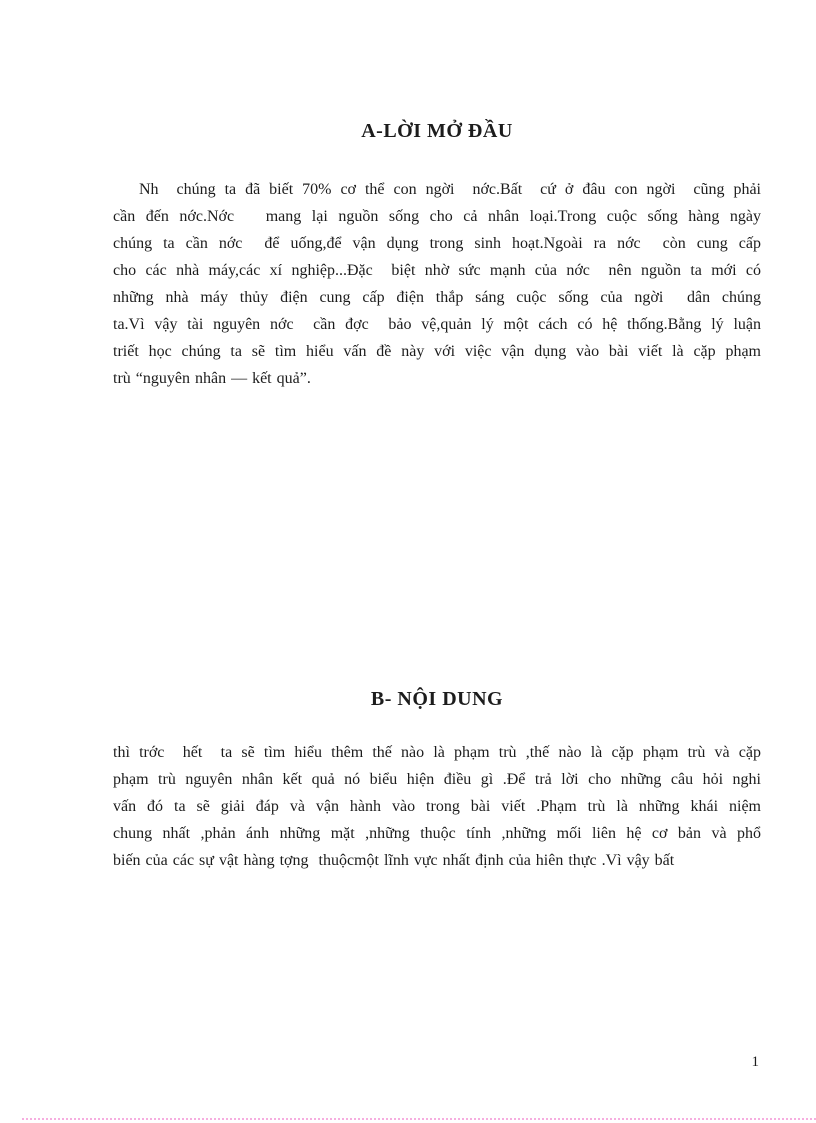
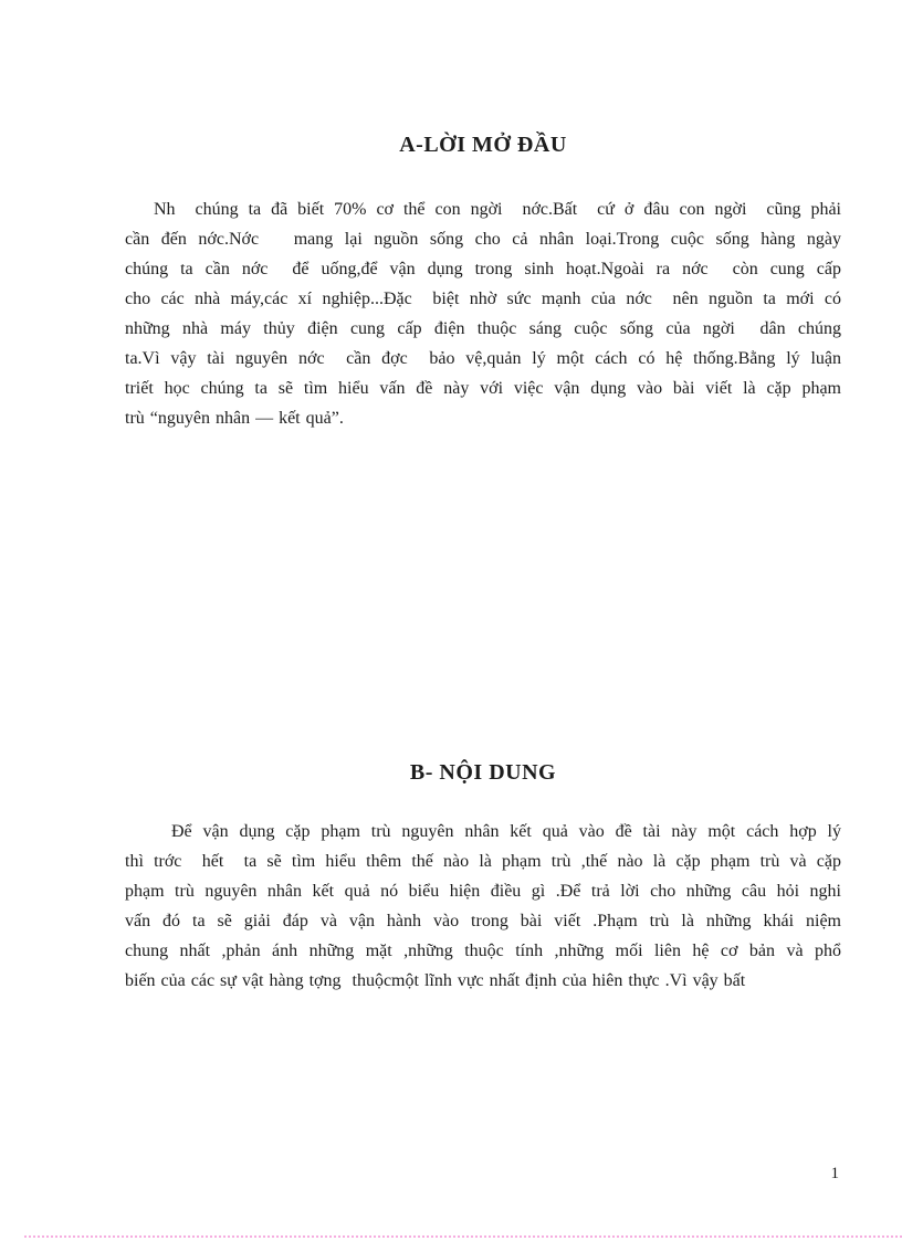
  A-LỜI MỞ ĐẦU
  Nh chúng ta đã biết 70% cơ thể con ngời nớc.Bất cứ ở đâu con ngời cũng phải
  cần đến nớc.Nớc mang lại nguồn sống cho cả nhân loại.Trong cuộc sống hàng ngày
  chúng ta cần nớc để uống,để vận dụng trong sinh hoạt.Ngoài ra nớc còn cung cấp
  cho các nhà máy,các xí nghiệp...Đặc biệt nhờ sức mạnh của nớc nên nguồn ta mới có
- những nhà máy thủy điện cung cấp điện thắp sáng cuộc sống của ngời dân chúng
+ những nhà máy thủy điện cung cấp điện thuộc sáng cuộc sống của ngời dân chúng
  ta.Vì vậy tài nguyên nớc cần đợc bảo vệ,quản lý một cách có hệ thống.Bằng lý luận
  triết học chúng ta sẽ tìm hiểu vấn đề này với việc vận dụng vào bài viết là cặp phạm
  trù “nguyên nhân — kết quả”.
  B- NỘI DUNG
+ Để vận dụng cặp phạm trù nguyên nhân kết quả vào đề tài này một cách hợp lý
  thì trớc hết ta sẽ tìm hiểu thêm thế nào là phạm trù ,thế nào là cặp phạm trù và cặp
  phạm trù nguyên nhân kết quả nó biểu hiện điều gì .Để trả lời cho những câu hỏi nghi
  vấn đó ta sẽ giải đáp và vận hành vào trong bài viết .Phạm trù là những khái niệm
  chung nhất ,phản ánh những mặt ,những thuộc tính ,những mối liên hệ cơ bản và phổ
  biến của các sự vật hàng tợng thuộcmột lĩnh vực nhất định của hiên thực .Vì vậy bất
  1
